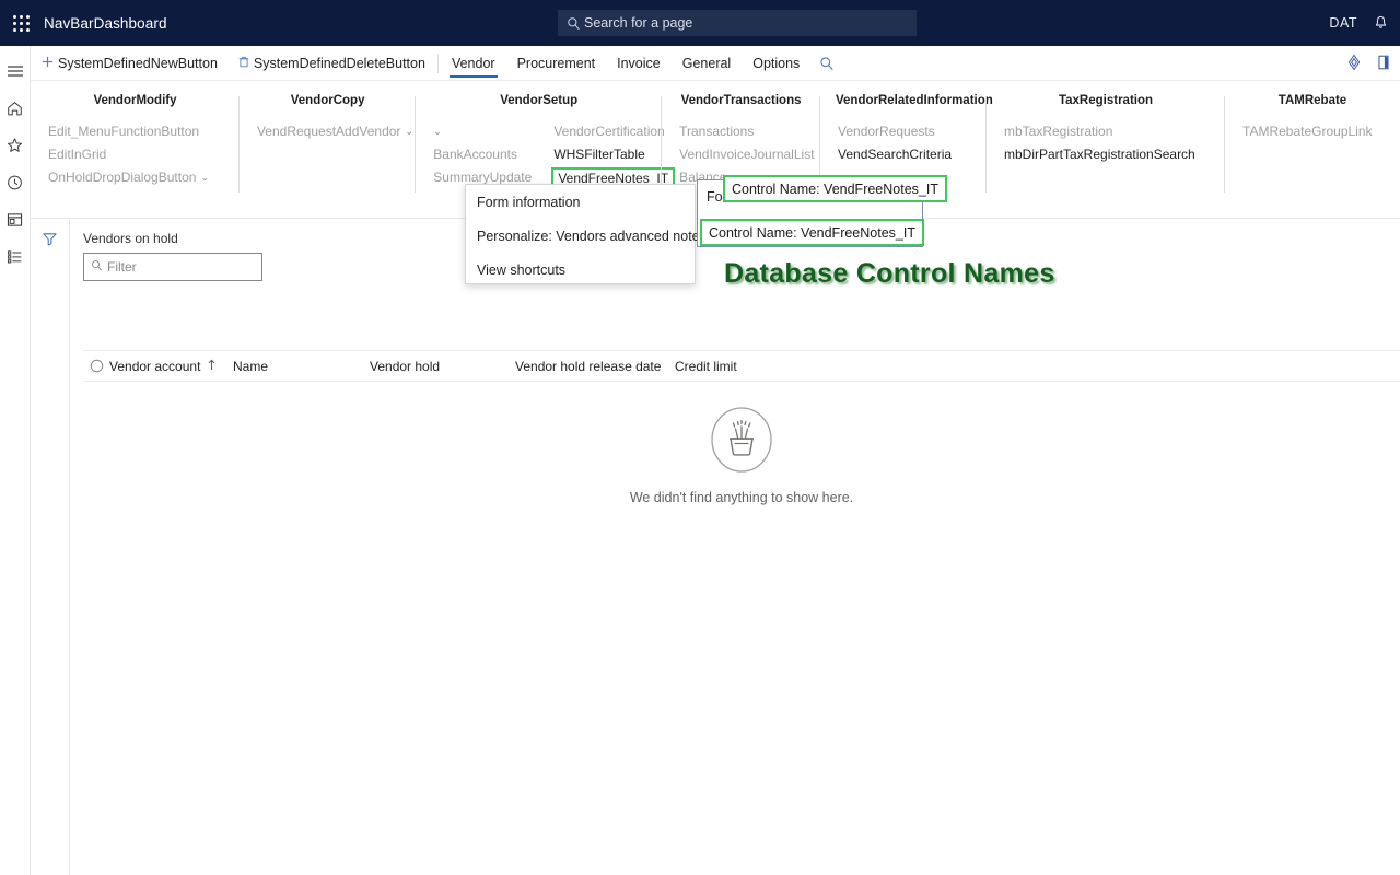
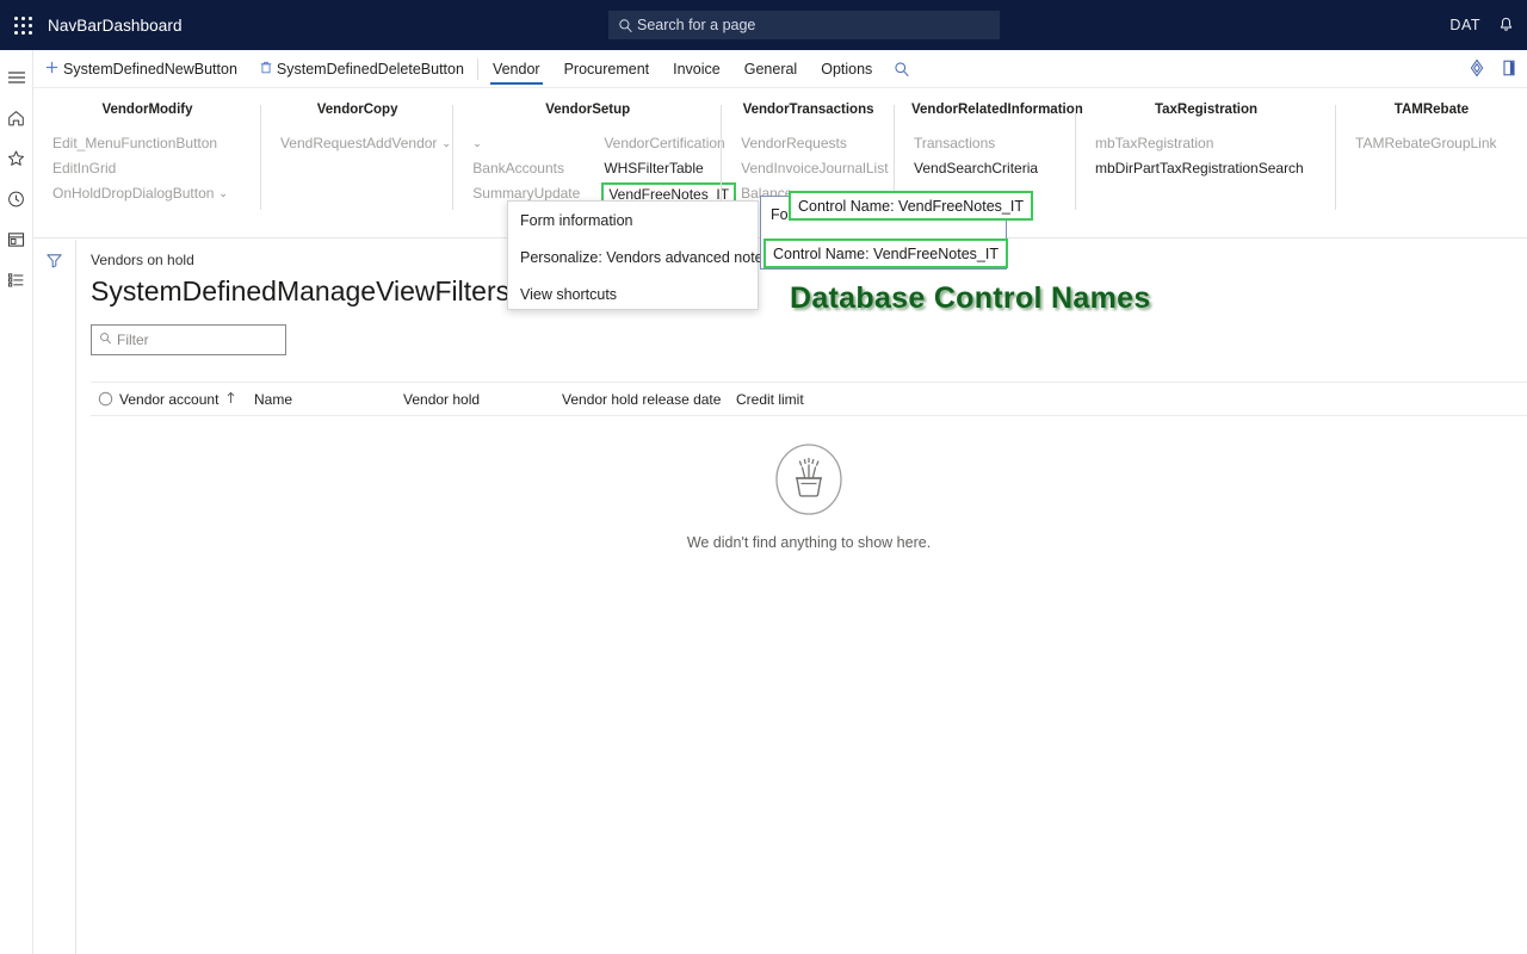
  NavBarDashboard
  Search for a page
  DAT
  SystemDefinedNewButton
  SystemDefinedDeleteButton
  Vendor
  Procurement
  Invoice
  General
  Options
  VendorModify
  Edit_MenuFunctionButton
  EditInGrid
  OnHoldDropDialogButton
  ⌄
  VendorCopy
  VendRequestAddVendor
  ⌄
  VendorSetup
  ⌄
  BankAccounts
  SummaryUpdate
  VendorCertificatio
  WHSFilterTable
  VendFreeNotes_IT
  VendorTransactions
- Transactions
+ VendorRequests
  VendInvoiceJournalList
  Balanc
  VendorRelatedInformatio
- VendorRequests
+ Transactions
  VendSearchCriteria
  TaxRegistration
  mbTaxRegistration
  mbDirPartTaxRegistrationSearch
  TAMRebate
  TAMRebateGroupLink
  Vendors on hold
+ SystemDefinedManageViewFilters
  Filter
  Vendor account
  Name
  Vendor hold
  Vendor hold release date
  Credit limit
  We didn't find anything to show here.
  Form information
  Personalize: Vendors advanced not
  View shortcuts
  Control Name: VendFreeNotes_IT
  Control Name: VendFreeNotes_IT
  Database Control Names
